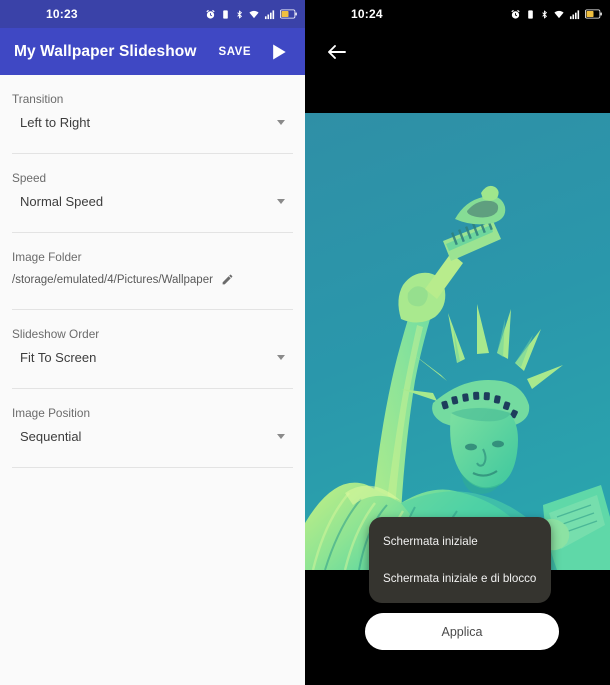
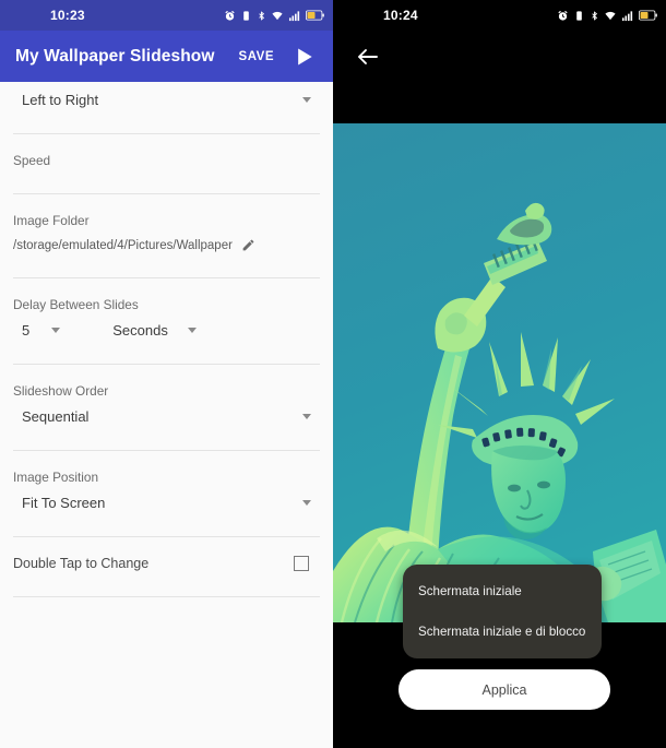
  10:23
  My Wallpaper Slideshow
  SAVE
- Transition
  Left to Right
  Speed
- Normal Speed
  Image Folder
  /storage/emulated/4/Pictures/Wallpaper
+ Delay Between Slides
+ 5
+ Seconds
  Slideshow Order
- Fit To Screen
+ Sequential
  Image Position
- Sequential
+ Fit To Screen
+ Double Tap to Change
  10:24
  Schermata iniziale
  Schermata iniziale e di blocco
  Applica
